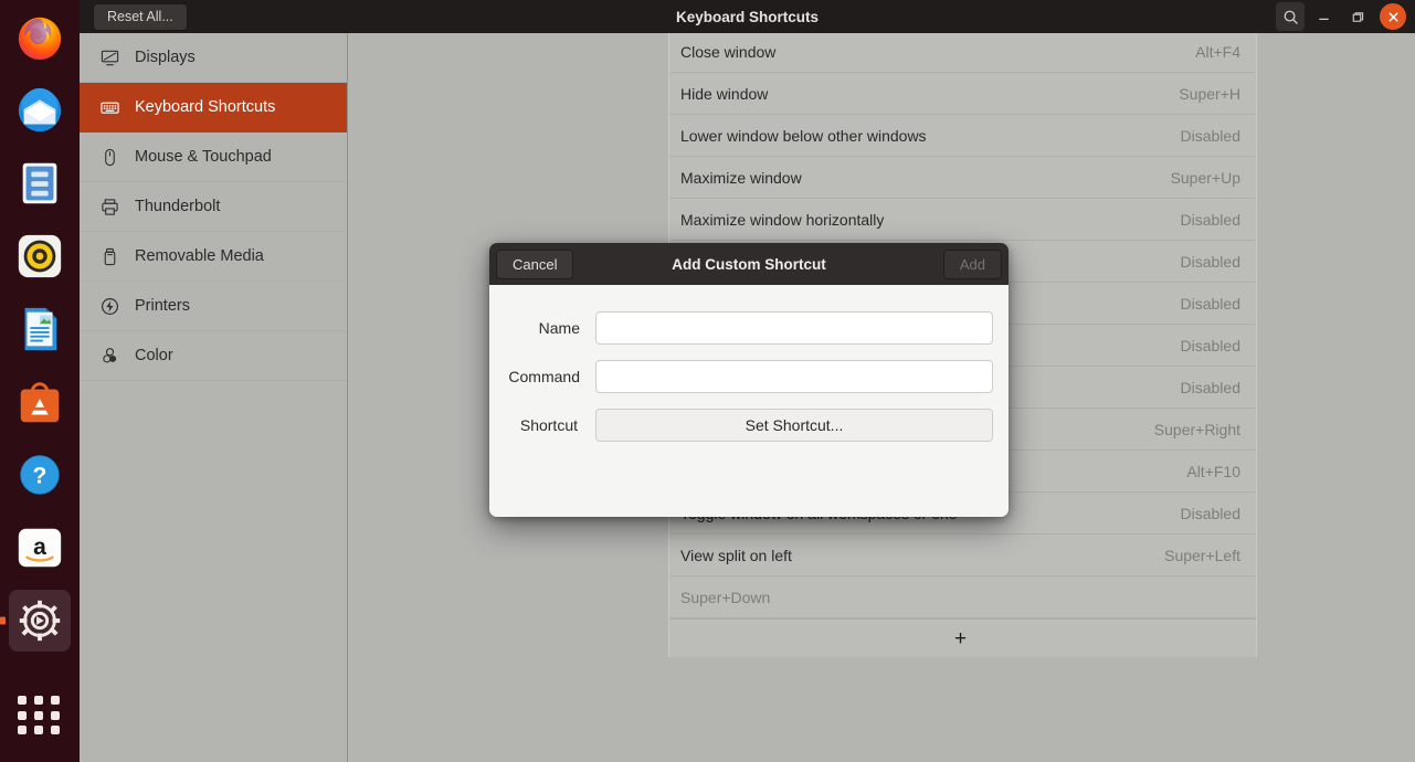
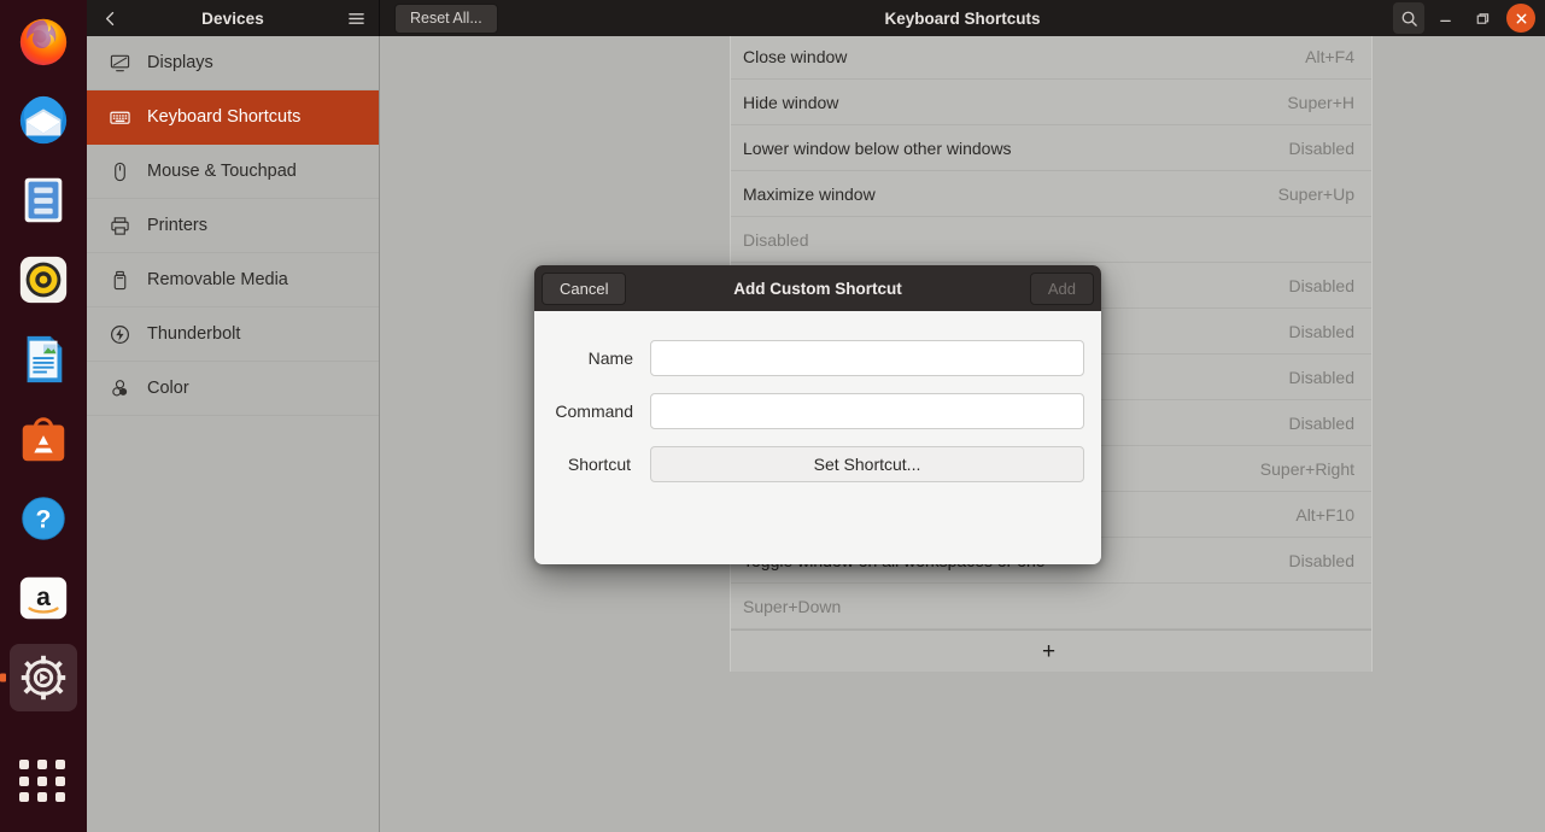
  ?
  a
+ Devices
  Reset All...
  Keyboard Shortcuts
  Displays
  Keyboard Shortcuts
  Mouse & Touchpad
- Thunderbolt
+ Printers
  Removable Media
- Printers
+ Thunderbolt
  Color
  Close window
  Alt+F4
  Hide window
  Super+H
  Lower window below other windows
  Disabled
  Maximize window
  Super+Up
- Maximize window horizontally
  Disabled
  Disabled
  Disabled
  Disabled
  Disabled
  Super+Right
  Alt+F10
  Disabled
- View split on left
- Super+Left
  Super+Down
  +
  Cancel
  Add Custom Shortcut
  Add
  Name
  Command
  Shortcut
  Set Shortcut...
